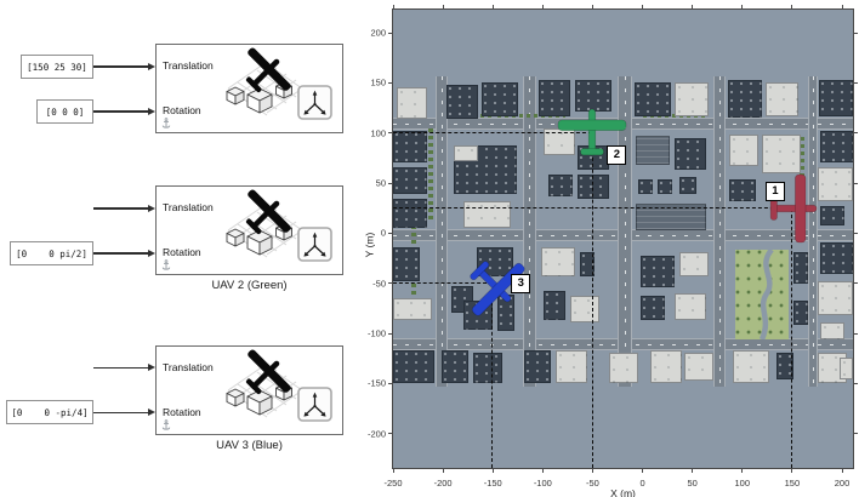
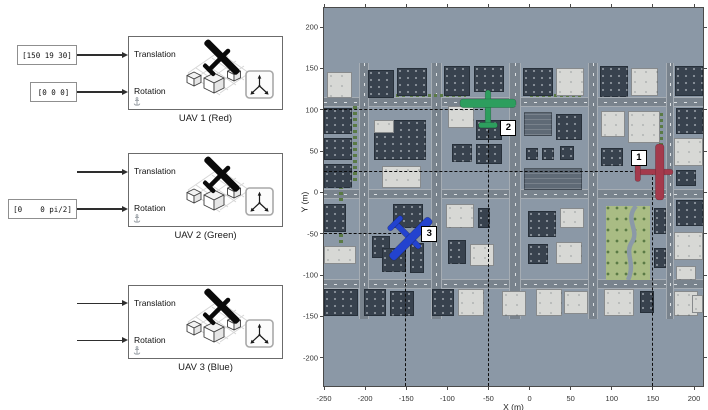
- [150 25 30]
+ [150 19 30]
  [0 0 0]
  Translation
  Rotation
+ UAV 1 (Red)
  [0 0 pi/2]
  Translation
  Rotation
  UAV 2 (Green)
- [0 0 -pi/4]
  Translation
  Rotation
  UAV 3 (Blue)
  1
  2
  3
  X (m)
  -250
  -200
  -150
  -100
  -50
  0
  50
  100
  150
  200
  200
  150
  100
  50
  0
  -50
  -100
  -150
  -200
